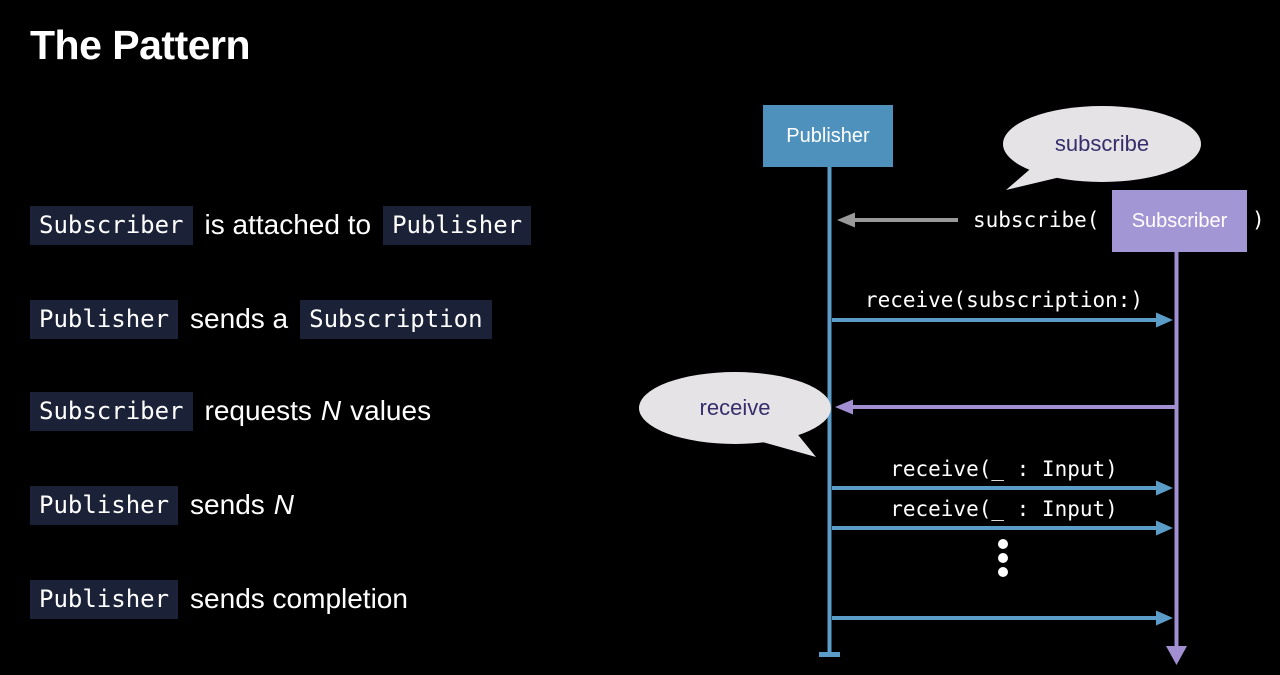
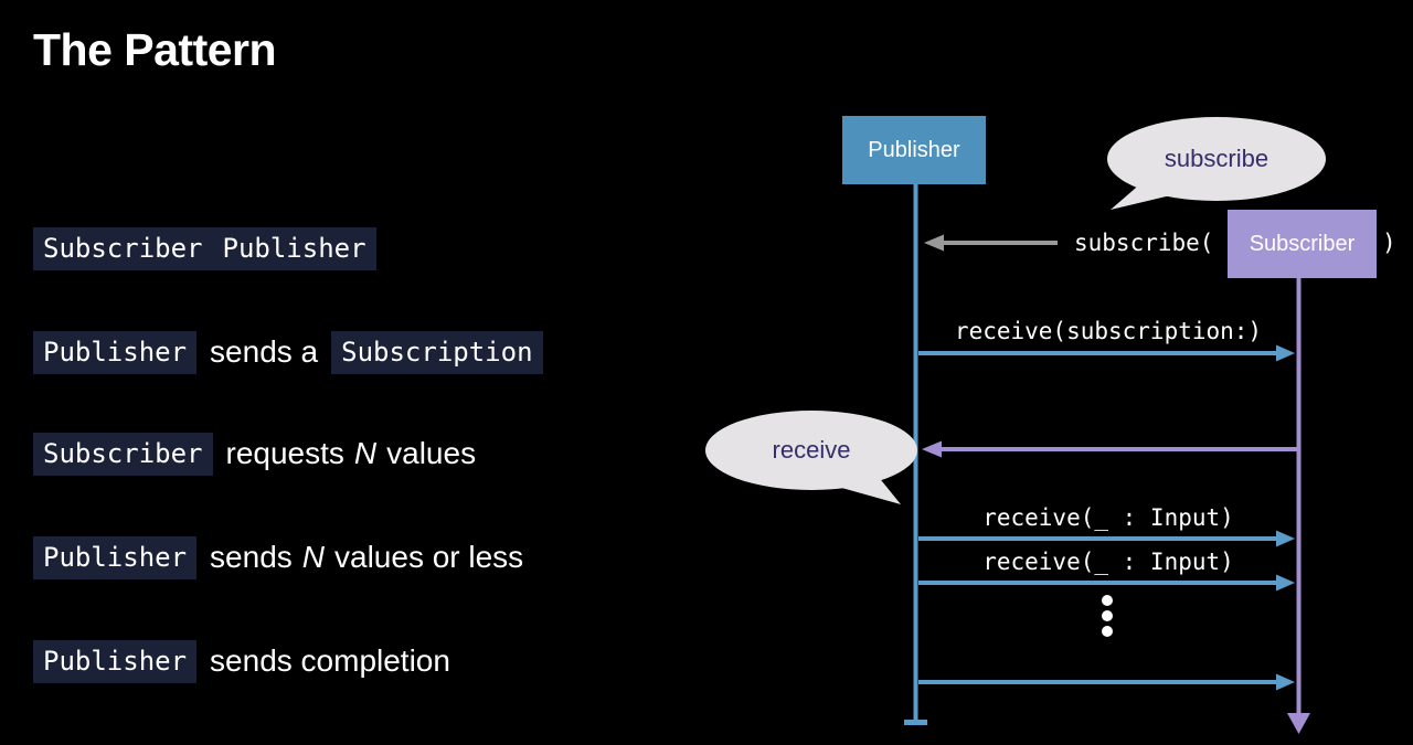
  The Pattern
  Subscriber
- is attached to
  Publisher
  Publisher
  sends a
  Subscription
  Subscriber
  requests
  N
  values
  Publisher
  sends
  N
+ values or less
  Publisher
  sends completion
  Publisher
  Subscriber
  subscribe(
  )
  receive(subscription:)
  receive(_ : Input)
  receive(_ : Input)
  subscribe
  receive
